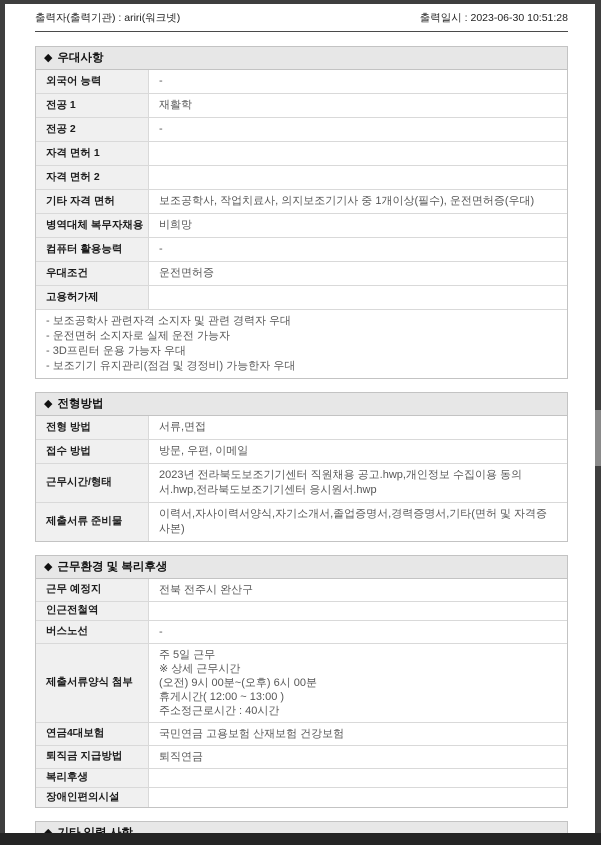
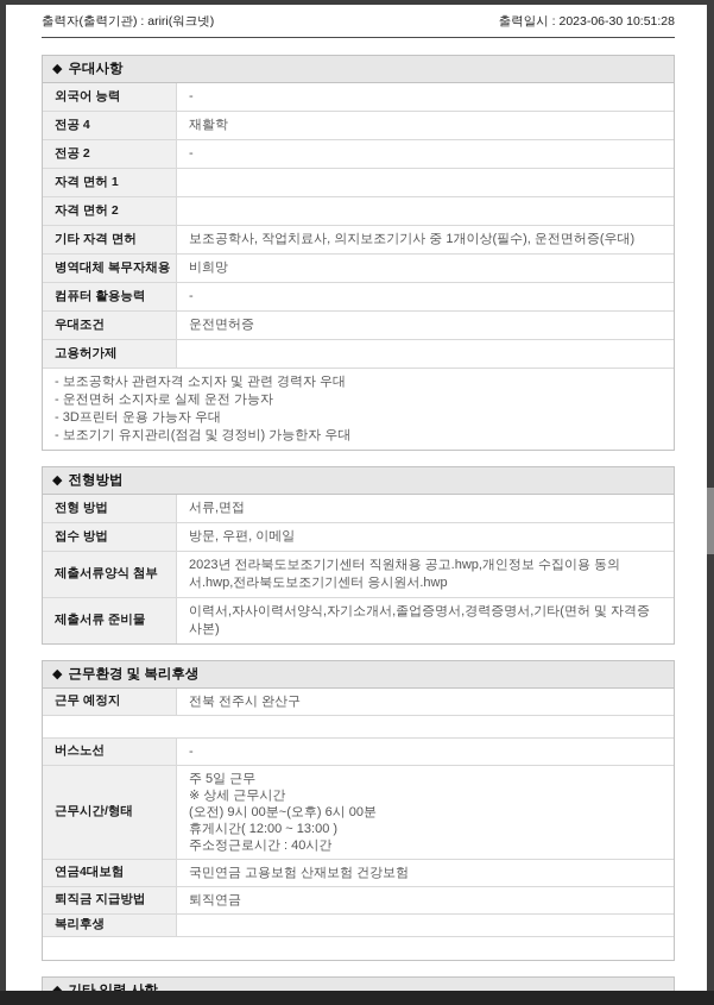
  출력자(출력기관) : ariri(워크넷)
  출력일시 : 2023-06-30 10:51:28
  ◆ 우대사항
  외국어 능력
  -
- 전공 1
+ 전공 4
  재활학
  전공 2
  -
  자격 면허 1
  자격 면허 2
  기타 자격 면허
  보조공학사, 작업치료사, 의지보조기기사 중 1개이상(필수), 운전면허증(우대)
  병역대체 복무자채용
  비희망
  컴퓨터 활용능력
  -
  우대조건
  운전면허증
  고용허가제
  - 보조공학사 관련자격 소지자 및 관련 경력자 우대
  - 운전면허 소지자로 실제 운전 가능자
  - 3D프린터 운용 가능자 우대
  - 보조기기 유지관리(점검 및 경정비) 가능한자 우대
  ◆ 전형방법
  전형 방법
  서류,면접
  접수 방법
  방문, 우편, 이메일
- 근무시간/형태
+ 제출서류양식 첨부
  2023년 전라북도보조기기센터 직원채용 공고.hwp,개인정보 수집이용 동의서.hwp,전라북도보조기기센터 응시원서.hwp
  제출서류 준비물
  이력서,자사이력서양식,자기소개서,졸업증명서,경력증명서,기타(면허 및 자격증 사본)
  ◆ 근무환경 및 복리후생
  근무 예정지
  전북 전주시 완산구
- 인근전철역
  버스노선
  -
- 제출서류양식 첨부
+ 근무시간/형태
  주 5일 근무
  ※ 상세 근무시간
  (오전) 9시 00분~(오후) 6시 00분
  휴게시간( 12:00 ~ 13:00 )
  주소정근로시간 : 40시간
  연금4대보험
  국민연금 고용보험 산재보험 건강보험
  퇴직금 지급방법
  퇴직연금
  복리후생
- 장애인편의시설
